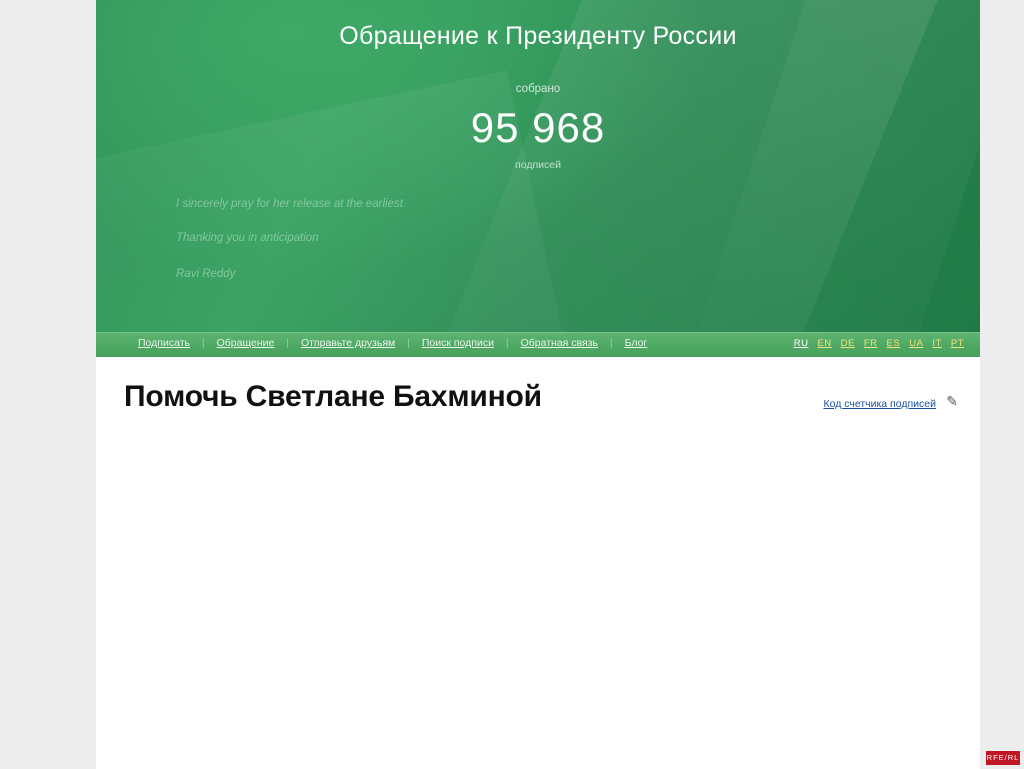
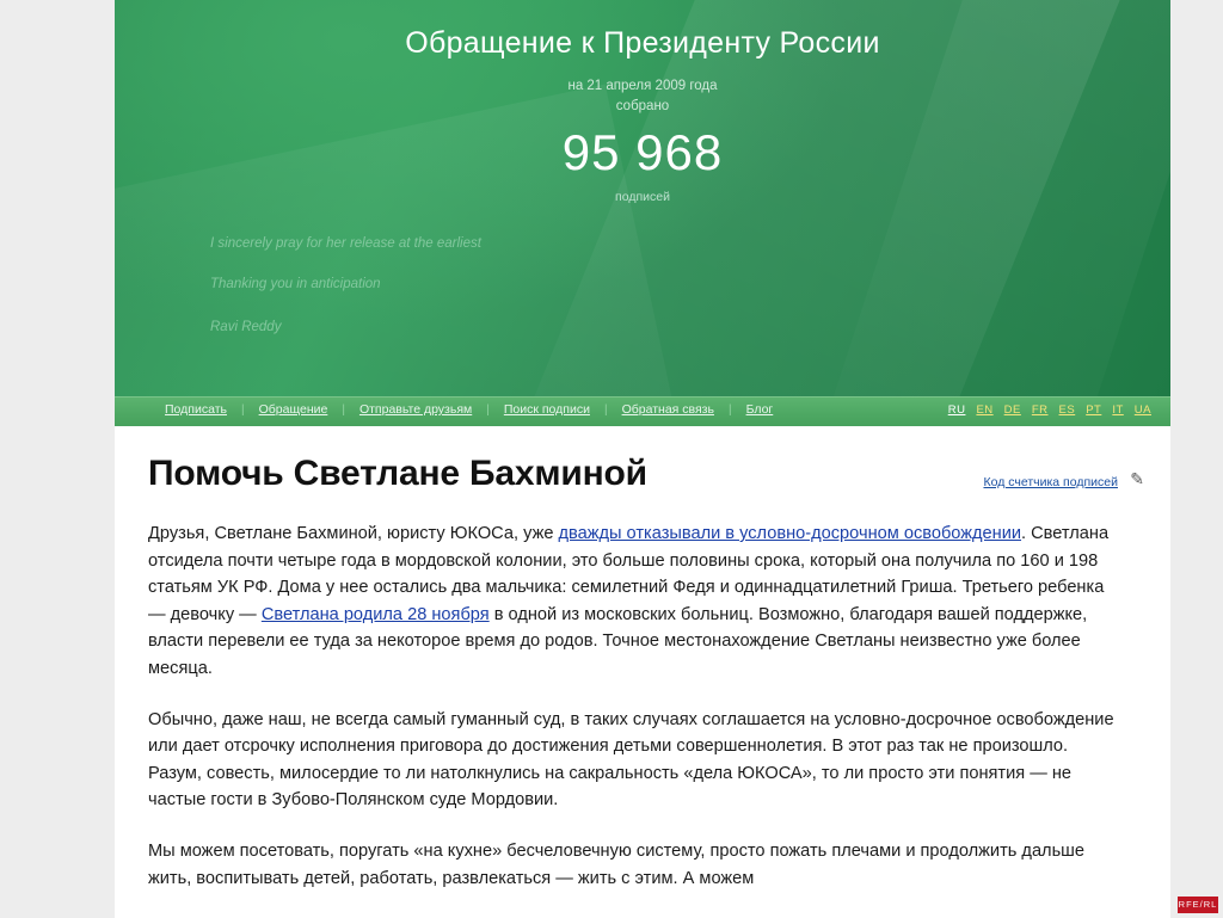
  Обращение к Президенту России
+ на 21 апреля 2009 года
  собрано
  95 968
  подписей
  I sincerely pray for her release at the earliest
  Thanking you in anticipation
  Ravi Reddy
  Подписать
  |
  Обращение
  |
  Отправьте друзьям
  |
  Поиск подписи
  |
  Обратная связь
  |
  Блог
  RU
  EN
  DE
  FR
  ES
- UA
+ PT
  IT
- PT
+ UA
  Помочь Светлане Бахминой
  Код счетчика подписей
  ✎
+ Друзья, Светлане Бахминой, юристу ЮКОСа, уже дважды отказывали в условно-досрочном освобождении. Светлана отсидела почти четыре года в мордовской колонии, это больше половины срока, который она получила по 160 и 198 статьям УК РФ. Дома у нее остались два мальчика: семилетний Федя и одиннадцатилетний Гриша. Третьего ребенка — девочку — Светлана родила 28 ноября в одной из московских больниц. Возможно, благодаря вашей поддержке, власти перевели ее туда за некоторое время до родов. Точное местонахождение Светланы неизвестно уже более месяца.
+ Обычно, даже наш, не всегда самый гуманный суд, в таких случаях соглашается на условно-досрочное освобождение или дает отсрочку исполнения приговора до достижения детьми совершеннолетия. В этот раз так не произошло. Разум, совесть, милосердие то ли натолкнулись на сакральность «дела ЮКОСА», то ли просто эти понятия — не частые гости в Зубово-Полянском суде Мордовии.
+ Мы можем посетовать, поругать «на кухне» бесчеловечную систему, просто пожать плечами и продолжить дальше жить, воспитывать детей, работать, развлекаться — жить с этим. А можем
  RFE/RL
